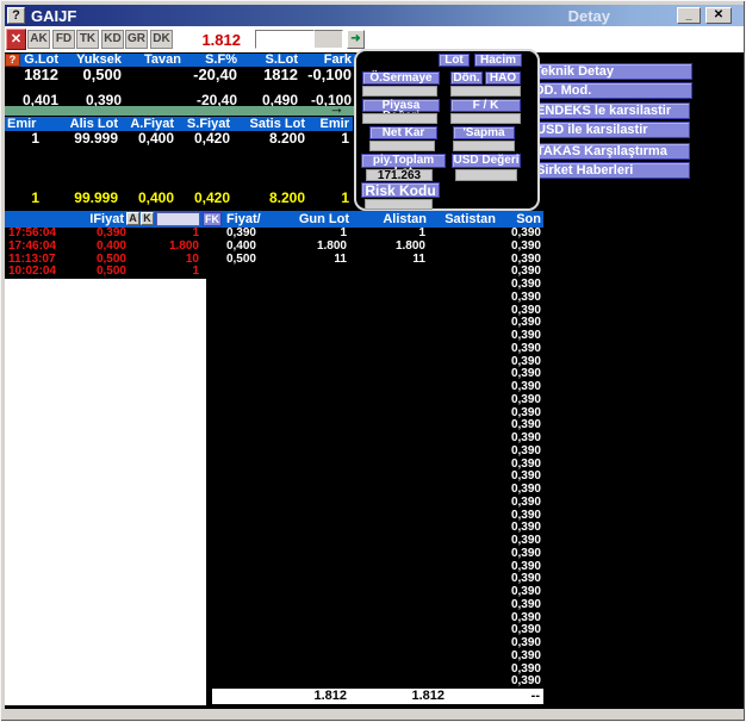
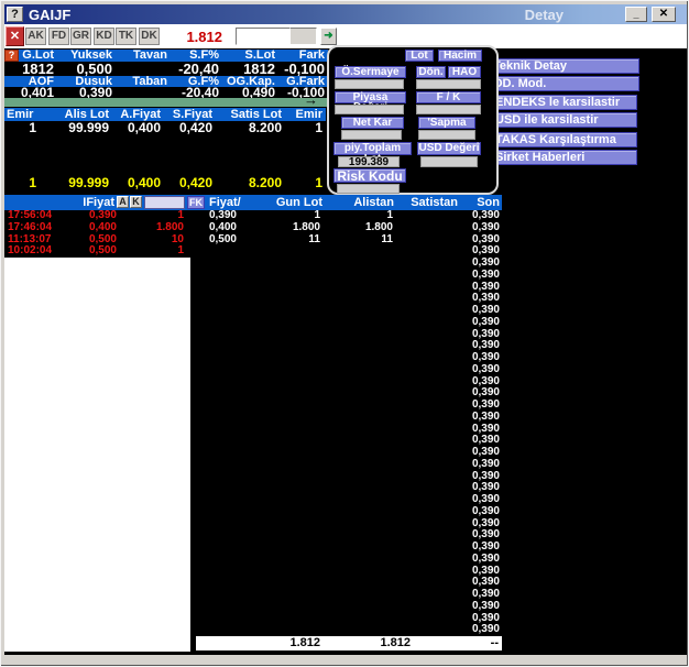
  ?
  GAIJF
  Detay
  _
  ✕
  ✕
  AK
  FD
- TK
+ GR
  KD
- GR
+ TK
  DK
  1.812
  ➜
  ?
  G.Lot
  Yuksek
  Tavan
  S.F%
  S.Lot
  Fark
  1812
  0,500
  -20,40
  1812
  -0,100
+ AOF
+ Dusuk
+ Taban
+ G.F%
+ OG.Kap.
+ G.Fark
  0,401
  0,390
  -20,40
  0,490
  -0,100
  →
  Emir
  Alis Lot
  A.Fiyat
  S.Fiyat
  Satis Lot
  Emir
  1
  99.999
  0,400
  0,420
  8.200
  1
  1
  99.999
  0,400
  0,420
  8.200
  1
  IFiyat
  A
  K
  FK
  Fiyat/
  Gun Lot
  Alistan
  Satistan
  Son
  0,390
  1
  1
  0,390
  0,400
  1.800
  1.800
  0,390
  0,500
  11
  11
  0,390
  0,390
  0,390
  0,390
  0,390
  0,390
  0,390
  0,390
  0,390
  0,390
  0,390
  0,390
  0,390
  0,390
  0,390
  0,390
  0,390
  0,390
  0,390
  0,390
  0,390
  0,390
  0,390
  0,390
  0,390
  0,390
  0,390
  0,390
  0,390
  0,390
  0,390
  0,390
  0,390
  0,390
  17:56:04
  0,390
  1
  17:46:04
  0,400
  1.800
  11:13:07
  0,500
  10
  10:02:04
  0,500
  1
  1.812
  1.812
  --
  Lot
  Hacim
  Ö.Sermaye
  Dön.
  HAO
  F / K
  Net Kar
  'Sapma
  piy.Toplam
  USD Değeri
- 171.263
+ 199.389
  Risk Kodu
  eknik Detay
  D. Mod.
  ENDEKS le karsilastir
  USD ile karsilastir
  AKAS Karşılaştırma
  Sirket Haberleri
